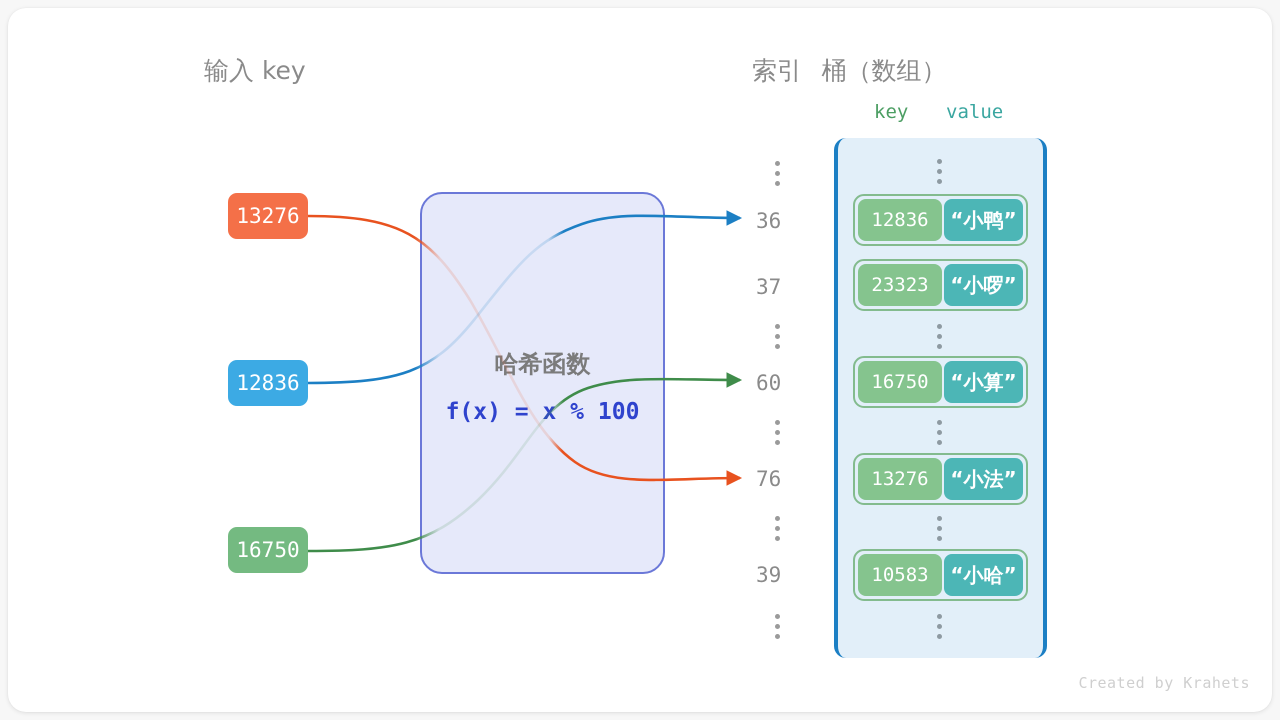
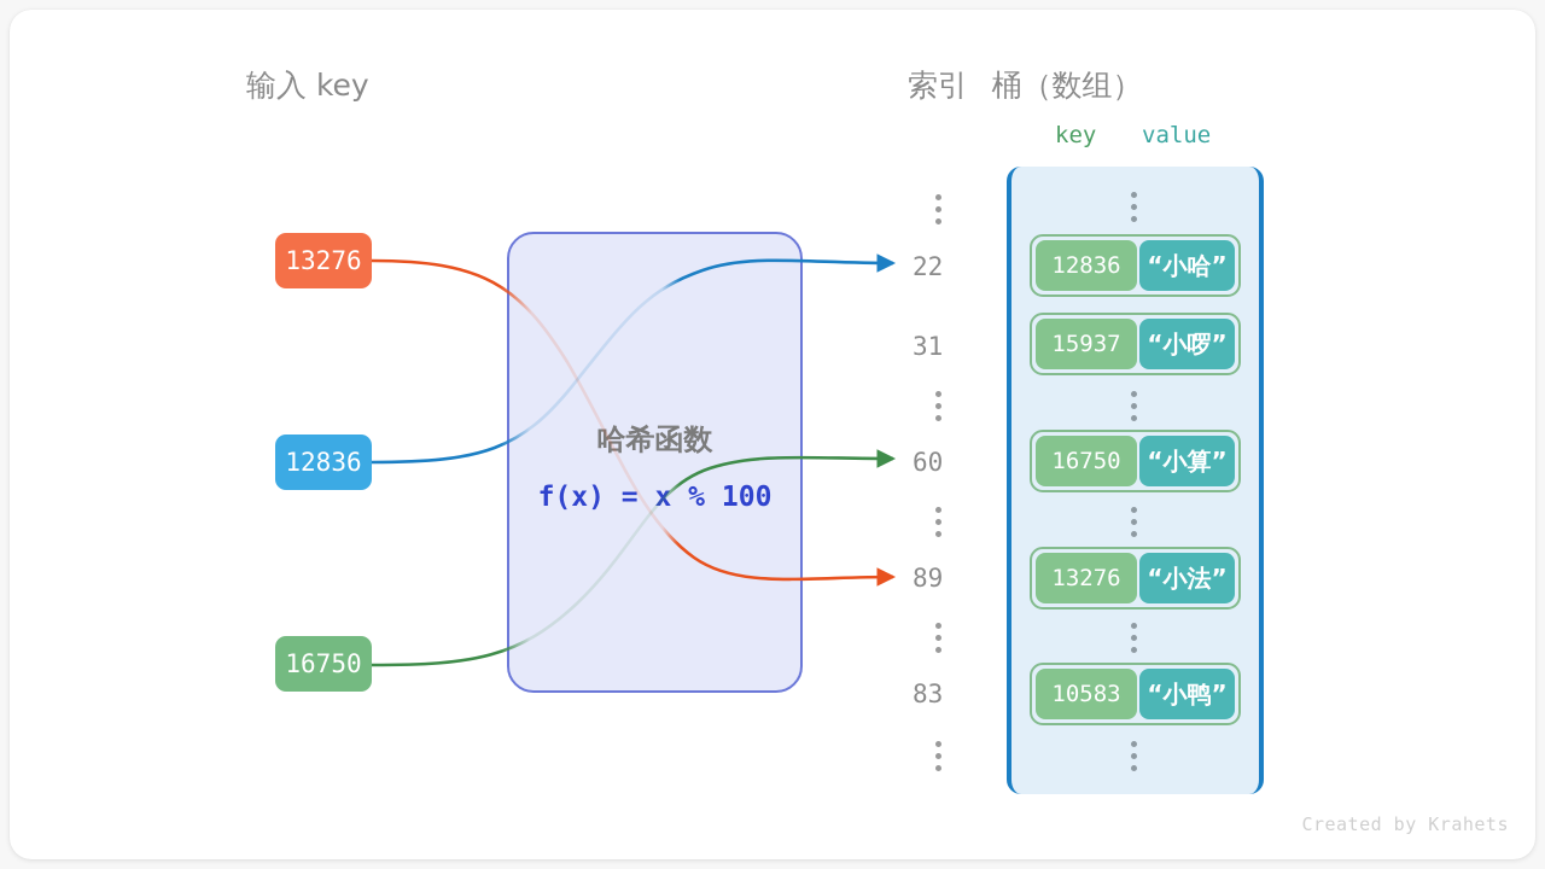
  输入 key
  索引
  桶（数组）
  key
  value
  13276
  12836
  16750
  哈希函数
  f(x) = % 100
- 36
+ 22
- 37
+ 31
  60
- 76
+ 89
- 39
+ 83
  12836
- “小鸭”
+ “小哈”
- 23323
+ 15937
  “小啰”
  16750
  “小算”
  13276
  “小法”
  10583
- “小哈”
+ “小鸭”
  Created by Krahets
